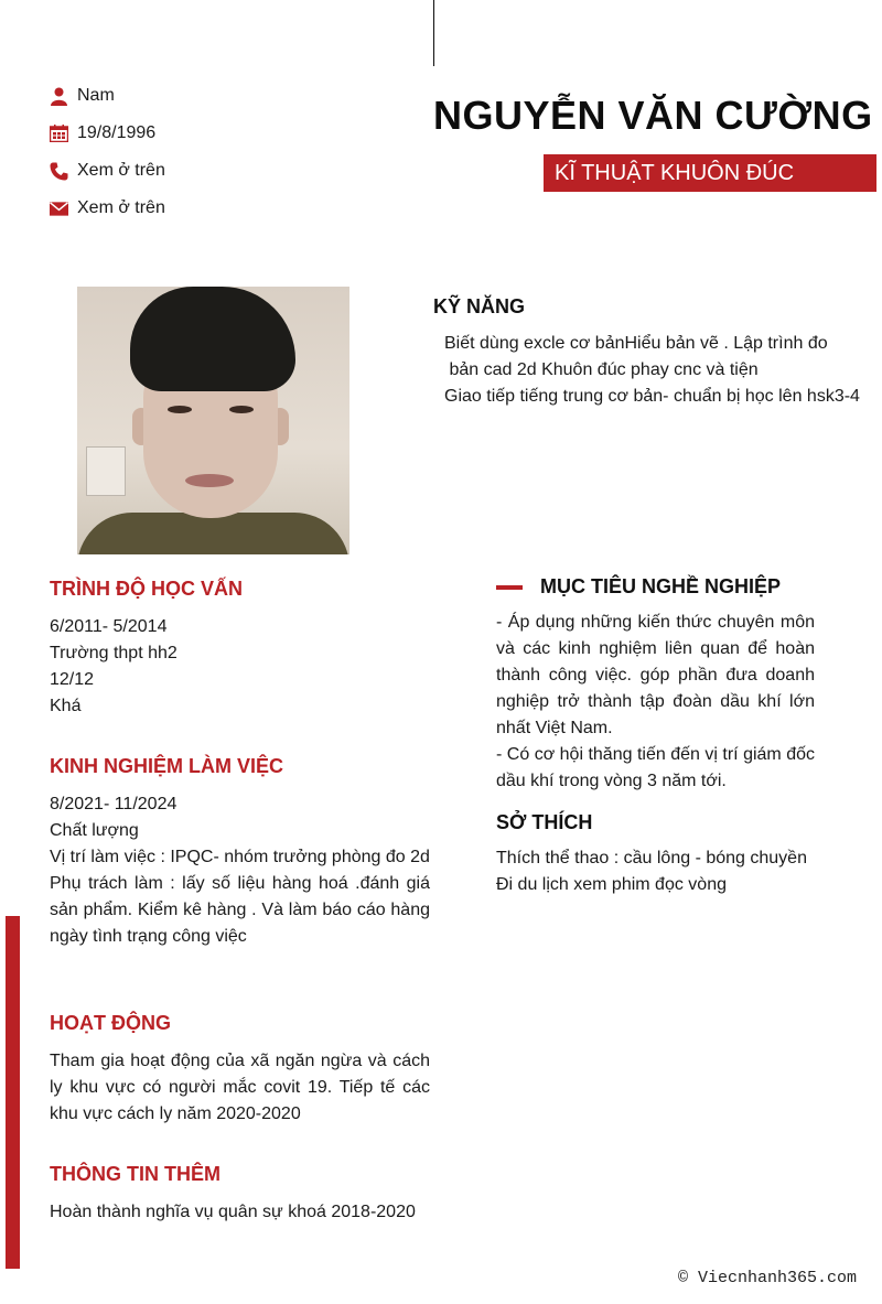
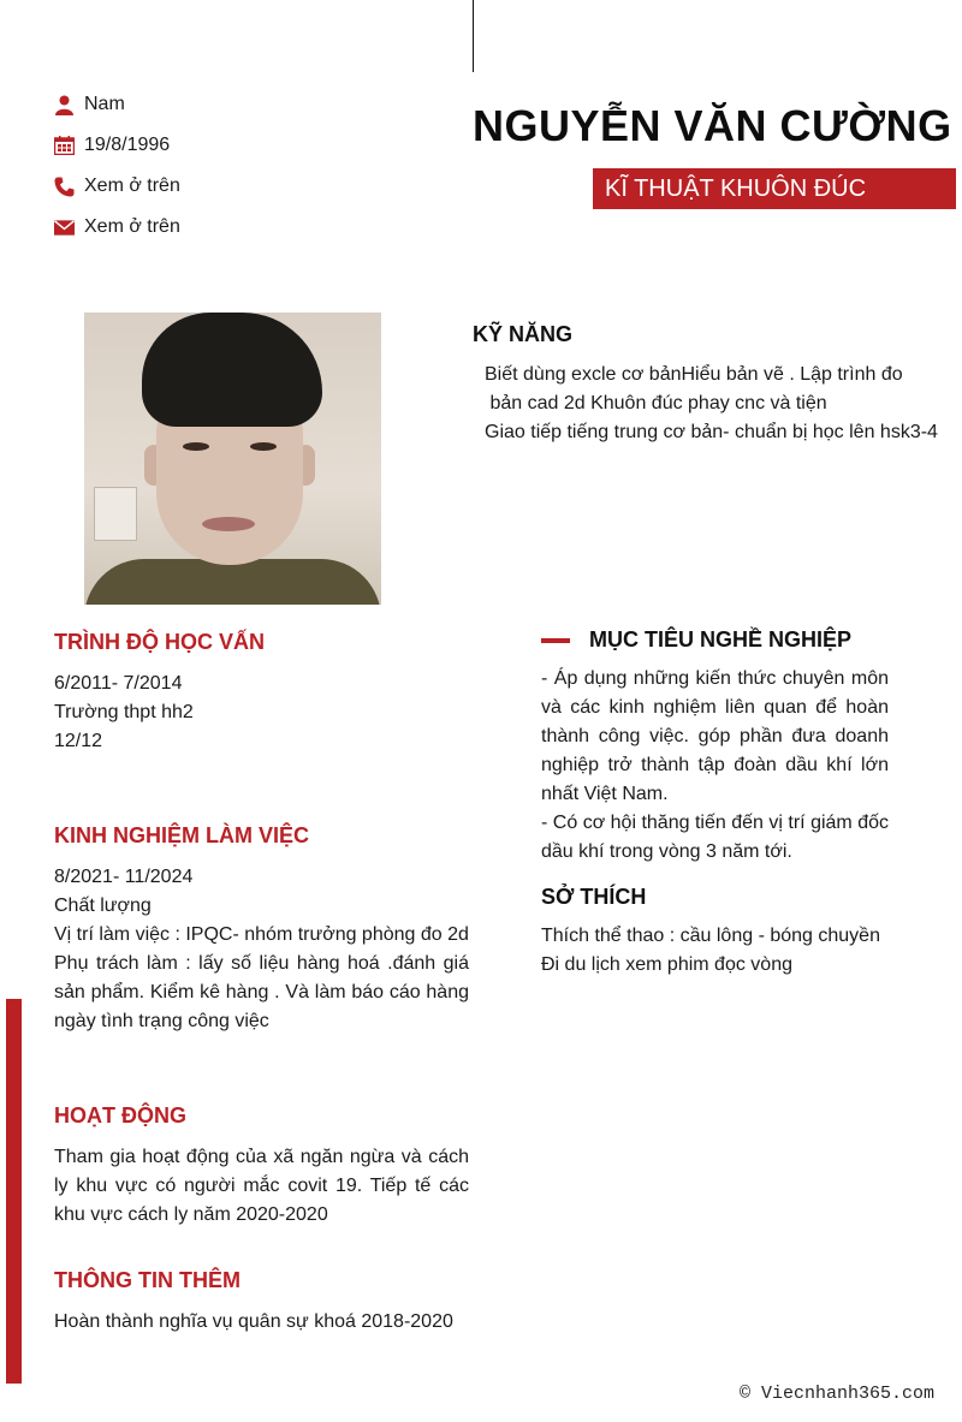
  Nam
  19/8/1996
  Xem ở trên
  Xem ở trên
  NGUYỄN VĂN CƯỜNG
  KĨ THUẬT KHUÔN ĐÚC
  KỸ NĂNG
  Biết dùng excle cơ bảnHiểu bản vẽ . Lập trình đo
  bản cad 2d Khuôn đúc phay cnc và tiện
  Giao tiếp tiếng trung cơ bản- chuẩn bị học lên hsk3-4
  TRÌNH ĐỘ HỌC VẤN
- 6/2011- 5/2014
+ 6/2011- 7/2014
  Trường thpt hh2
  12/12
- Khá
  KINH NGHIỆM LÀM VIỆC
  8/2021- 11/2024
  Chất lượng
  Vị trí làm việc : IPQC- nhóm trưởng phòng đo 2d
  Phụ trách làm : lấy số liệu hàng hoá .đánh giá sản phẩm. Kiểm kê hàng . Và làm báo cáo hàng ngày tình trạng công việc
  HOẠT ĐỘNG
  Tham gia hoạt động của xã ngăn ngừa và cách ly khu vực có người mắc covit 19. Tiếp tế các khu vực cách ly năm 2020-2020
  THÔNG TIN THÊM
  Hoàn thành nghĩa vụ quân sự khoá 2018-2020
  MỤC TIÊU NGHỀ NGHIỆP
  - Áp dụng những kiến thức chuyên môn và các kinh nghiệm liên quan để hoàn thành công việc. góp phần đưa doanh nghiệp trở thành tập đoàn dầu khí lớn nhất Việt Nam.
  - Có cơ hội thăng tiến đến vị trí giám đốc dầu khí trong vòng 3 năm tới.
  SỞ THÍCH
  Thích thể thao : cầu lông - bóng chuyền
  Đi du lịch xem phim đọc vòng
  © Viecnhanh365.com
